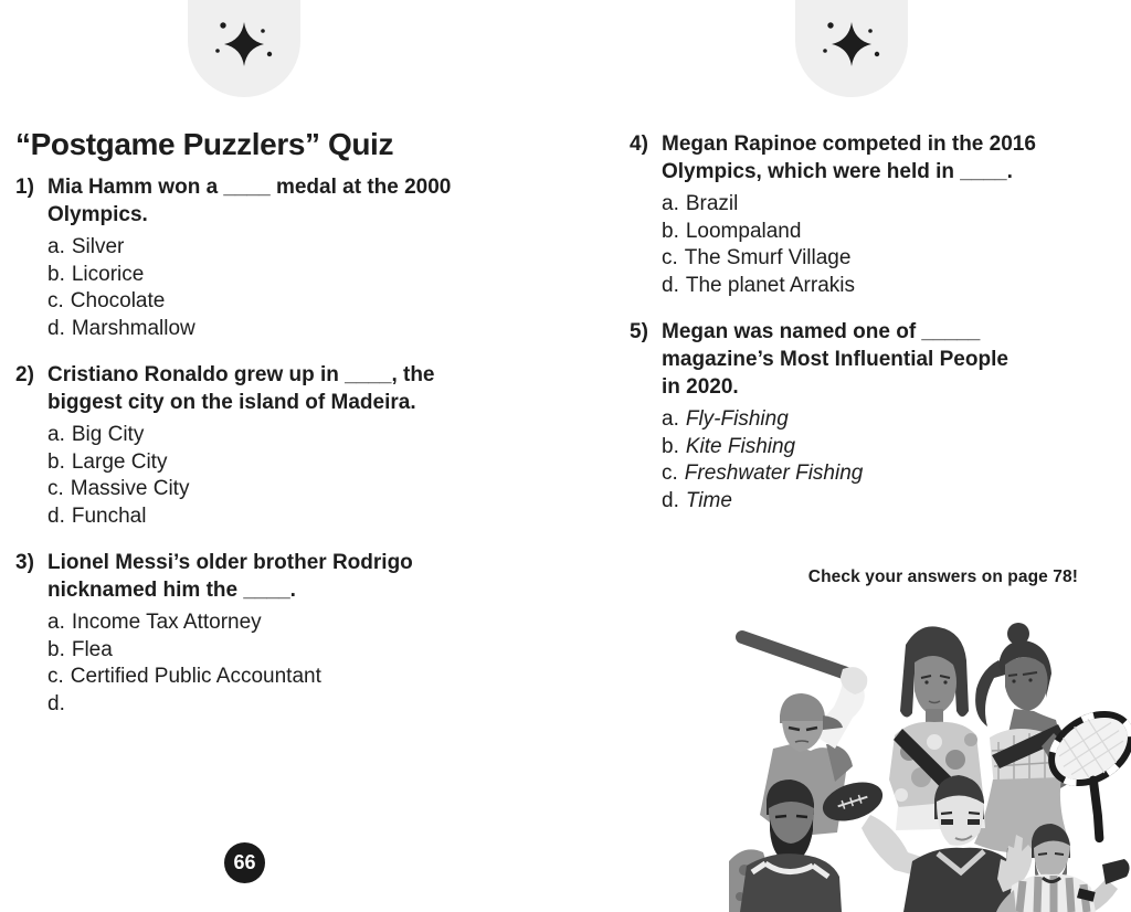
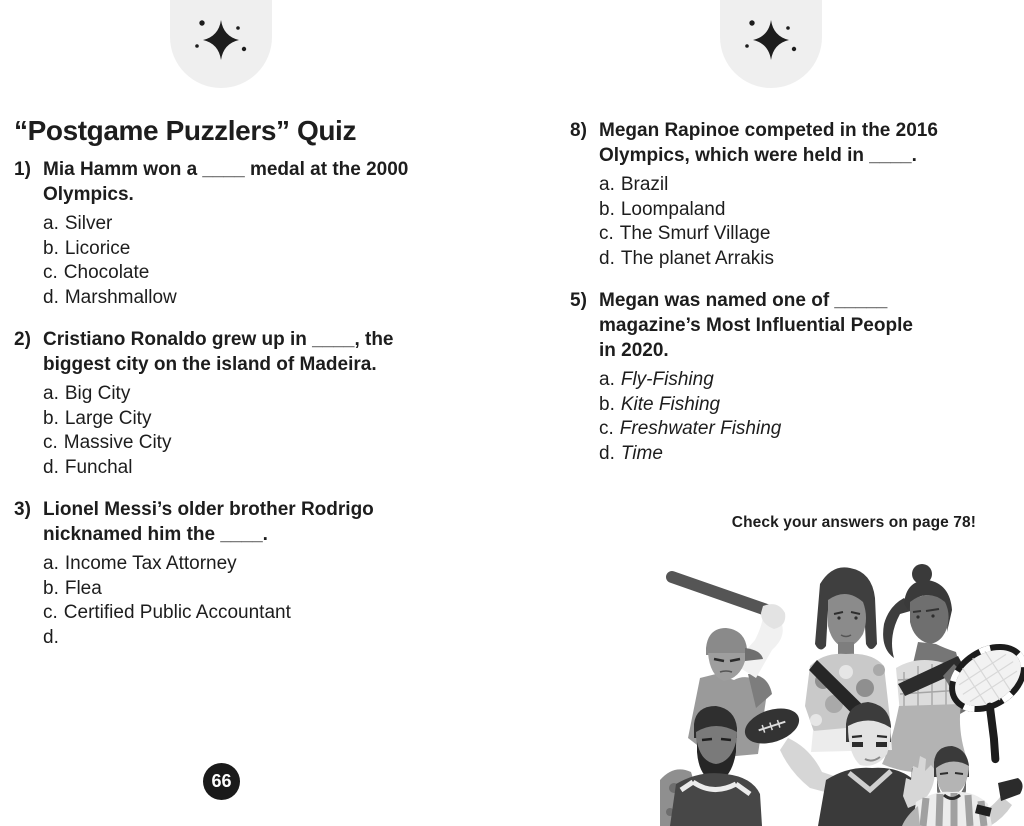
  “Postgame Puzzlers” Quiz
  1)
  Mia Hamm won a ____ medal at the 2000 Olympics.
  a.
  Silver
  b.
  Licorice
  c.
  Chocolate
  d.
  Marshmallow
  2)
  Cristiano Ronaldo grew up in ____, the biggest city on the island of Madeira.
  a.
  Big City
  b.
  Large City
  c.
  Massive City
  d.
  Funchal
  3)
  Lionel Messi’s older brother Rodrigo nicknamed him the ____.
  a.
  Income Tax Attorney
  b.
  Flea
  c.
  Certified Public Accountant
  d.
- 4)
+ 8)
  Megan Rapinoe competed in the 2016 Olympics, which were held in ____.
  a.
  Brazil
  b.
  Loompaland
  c.
  The Smurf Village
  d.
  The planet Arrakis
  5)
  Megan was named one of _____ magazine’s Most Influential People in 2020.
  a.
  Fly-Fishing
  b.
  Kite Fishing
  c.
  Freshwater Fishing
  d.
  Time
  Check your answers on page 78!
  66
